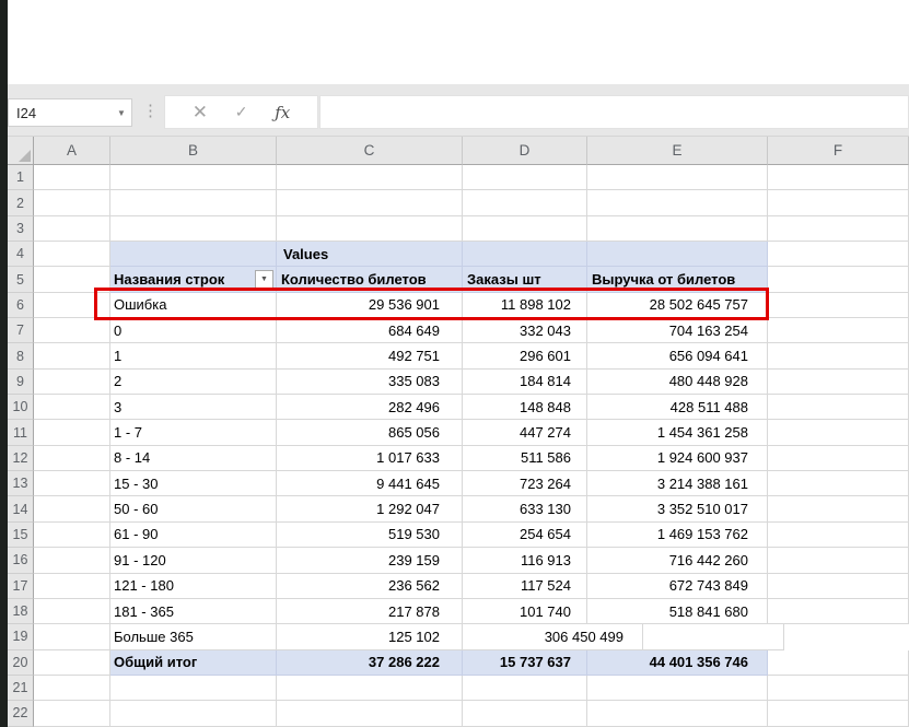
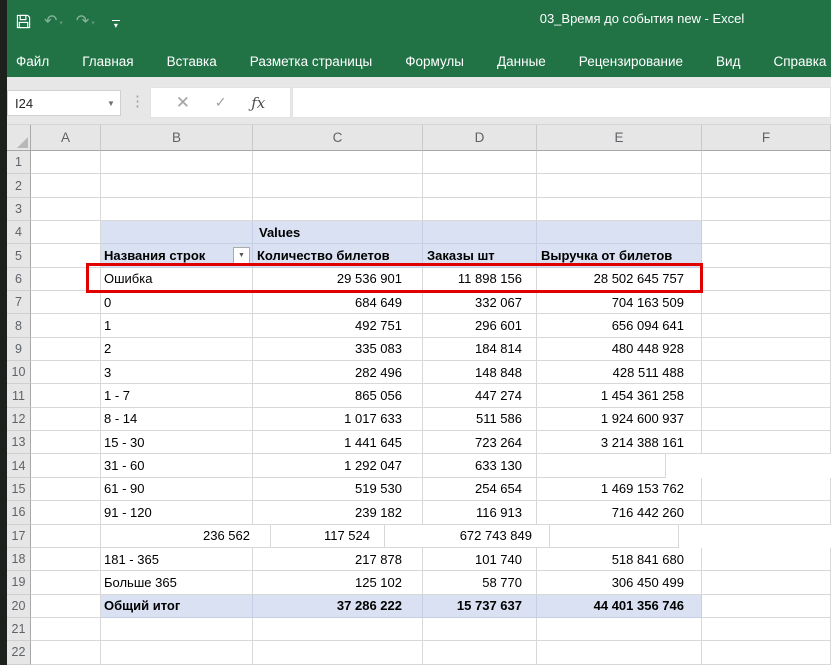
+ ↶
+ ↷
+ ▾
+ 03_Время до события new - Excel
+ Файл
+ Главная
+ Вставка
+ Разметка страницы
+ Формулы
+ Данные
+ Рецензирование
+ Вид
+ Справка
  I24
  ▼
  ⋮
  ✕
  ✓
  ƒx
  A
  B
  C
  D
  E
  F
  1
  2
  3
  4
  Values
  5
  Названия строк
  Количество билетов
  Заказы шт
  Выручка от билетов
  6
  Ошибка
  29 536 901
- 11 898 102
+ 11 898 156
  28 502 645 757
  7
  0
  684 649
- 332 043
+ 332 067
- 704 163 254
+ 704 163 509
  8
  1
  492 751
  296 601
  656 094 641
  9
  2
  335 083
  184 814
  480 448 928
  10
  3
  282 496
  148 848
  428 511 488
  11
  1 - 7
  865 056
  447 274
  1 454 361 258
  12
  8 - 14
  1 017 633
  511 586
  1 924 600 937
  13
  15 - 30
- 9 441 645
+ 1 441 645
  723 264
  3 214 388 161
  14
- 50 - 60
+ 31 - 60
  1 292 047
  633 130
- 3 352 510 017
  15
  61 - 90
  519 530
  254 654
  1 469 153 762
  16
  91 - 120
- 239 159
+ 239 182
  116 913
  716 442 260
  17
- 121 - 180
  236 562
  117 524
  672 743 849
  18
  181 - 365
  217 878
  101 740
  518 841 680
  19
  Больше 365
  125 102
+ 58 770
  306 450 499
  20
  Общий итог
  37 286 222
  15 737 637
  44 401 356 746
  21
  22
